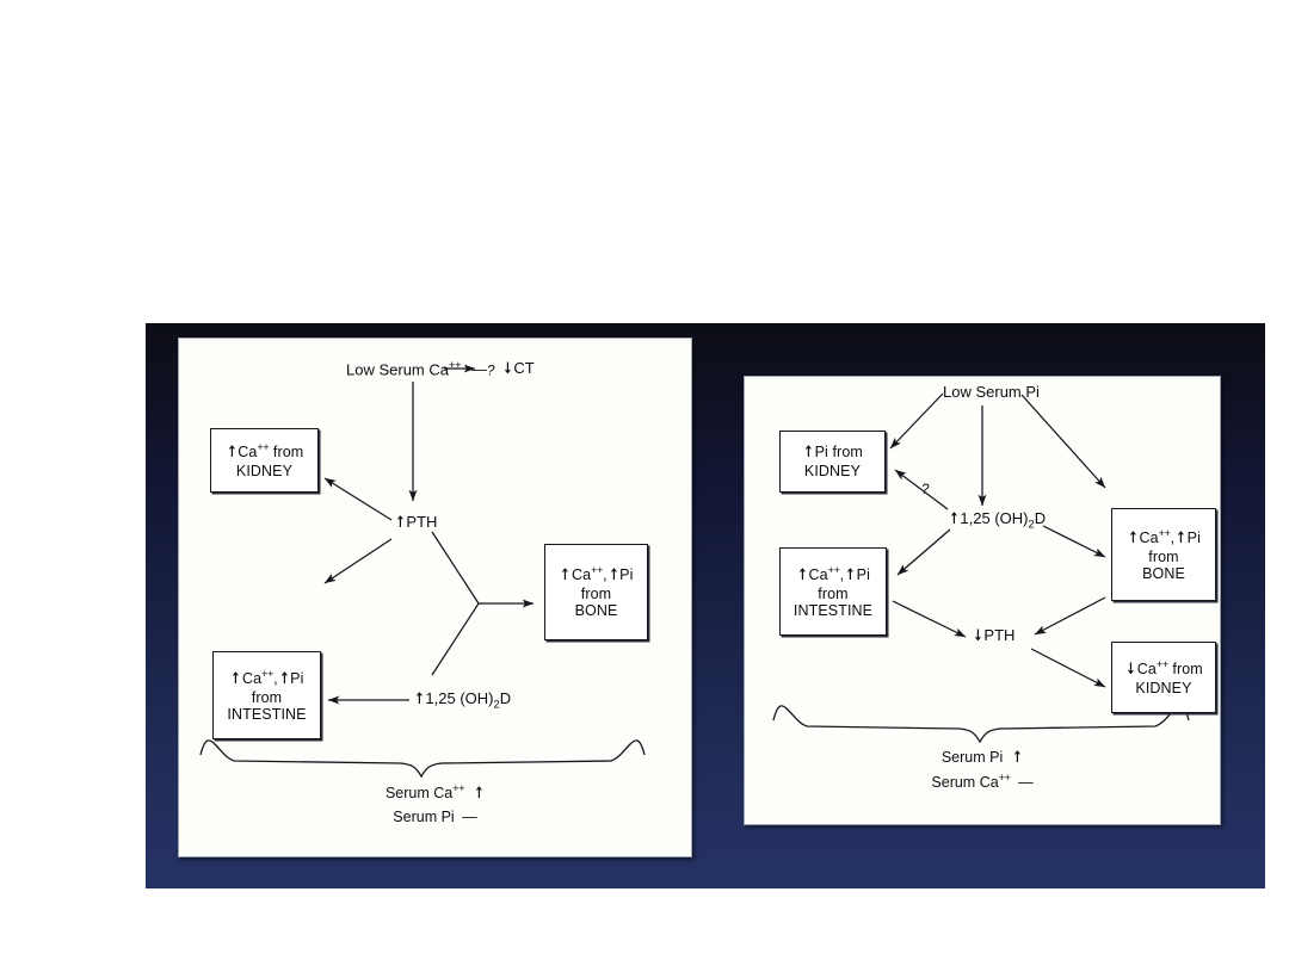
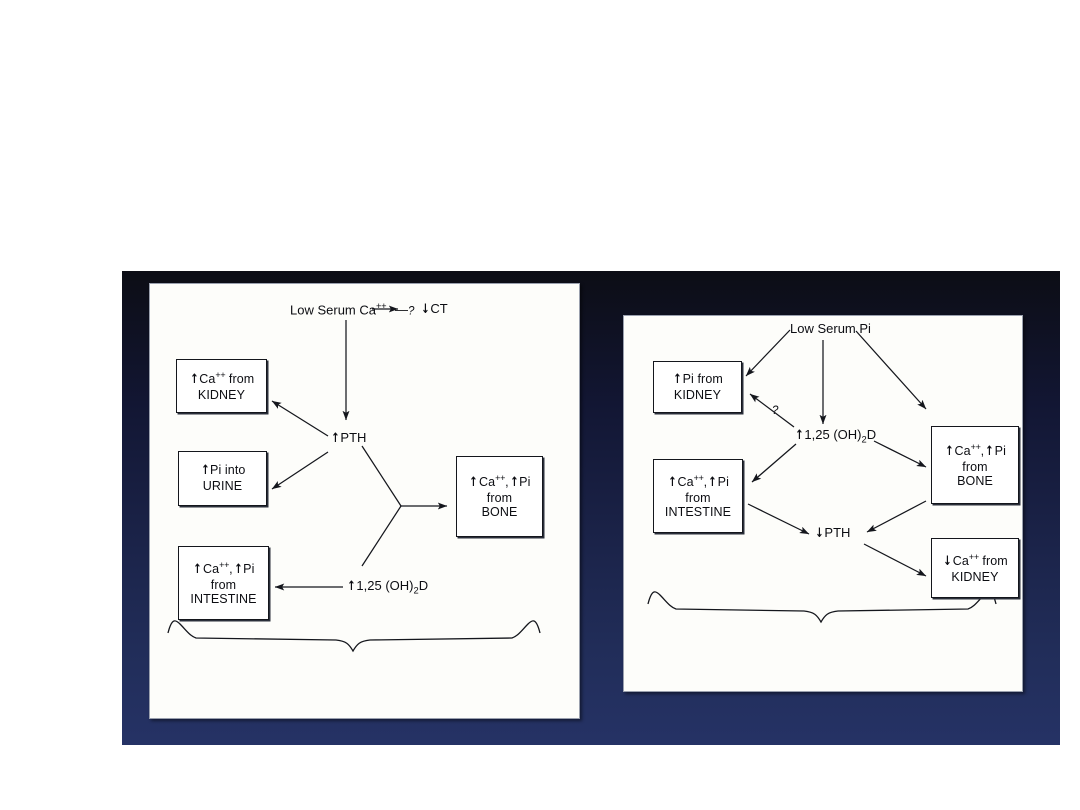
  Low Serum Ca++ —?
  ↓CT
  ↑PTH
  ↑1,25 (OH)2D
  ↑Ca++ from
  KIDNEY
+ ↑Pi into
+ URINE
  ↑Ca++,↑Pi
  from
  INTESTINE
  ↑Ca++,↑Pi
  from
  BONE
- Serum Ca++ ↑
- Serum Pi —
  Low Serum Pi
  ?
  ↑1,25 (OH)2D
  ↓PTH
  ↑Pi from
  KIDNEY
  ↑Ca++,↑Pi
  from
  INTESTINE
  ↑Ca++,↑Pi
  from
  BONE
  ↓Ca++ from
  KIDNEY
- Serum Pi ↑
- Serum Ca++ —
